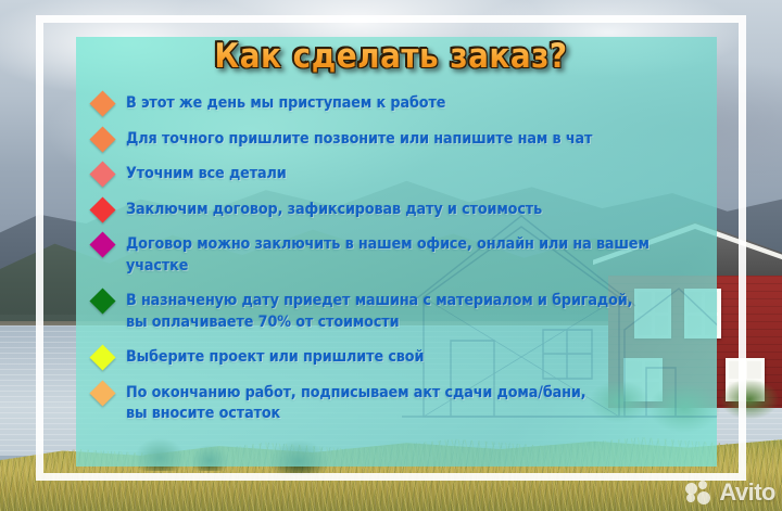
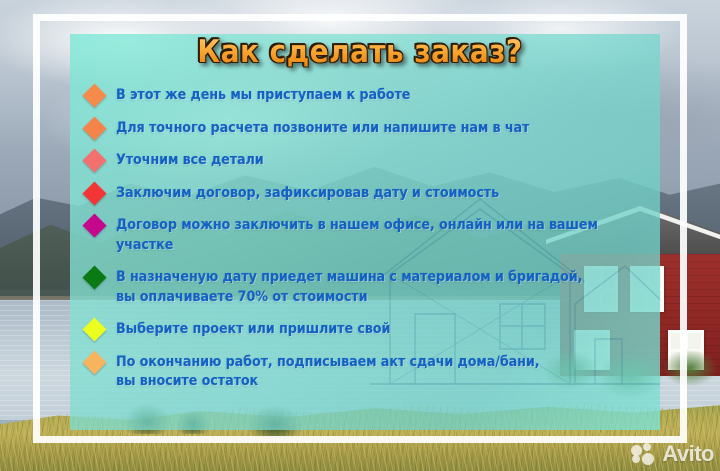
  Как сделать заказ?
  В этот же день мы приступаем к работе
- Для точного пришлите позвоните или напишите нам в чат
+ Для точного расчета позвоните или напишите нам в чат
  Уточним все детали
  Заключим договор, зафиксировав дату и стоимость
  Договор можно заключить в нашем офисе, онлайн или на вашем участке
  В назначеную дату приедет машина с материалом и бригадой,
  вы оплачиваете 70% от стоимости
  Выберите проект или пришлите свой
  По окончанию работ, подписываем акт сдачи дома/бани,
  вы вносите остаток
  Avito
